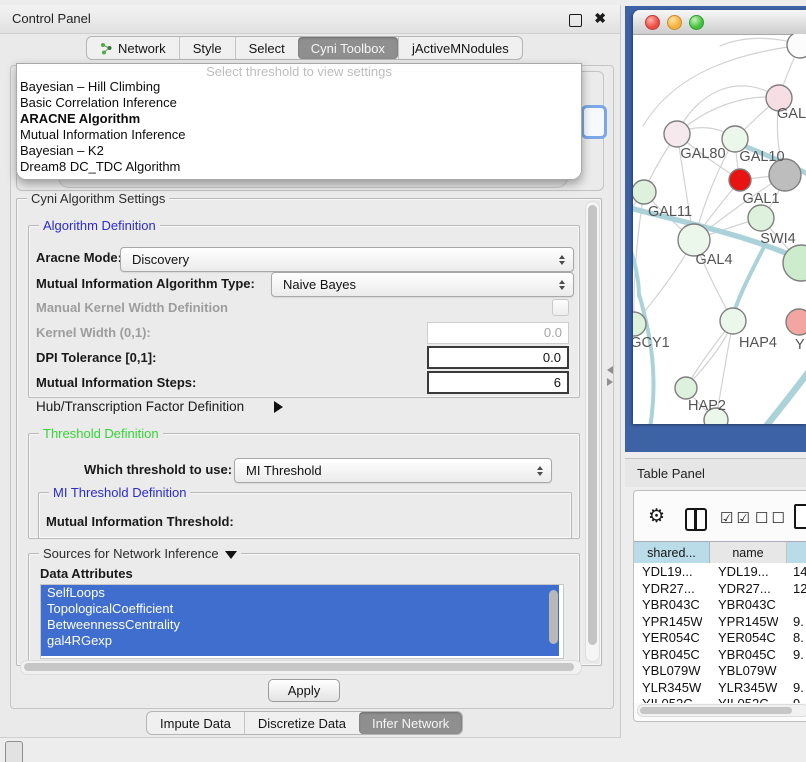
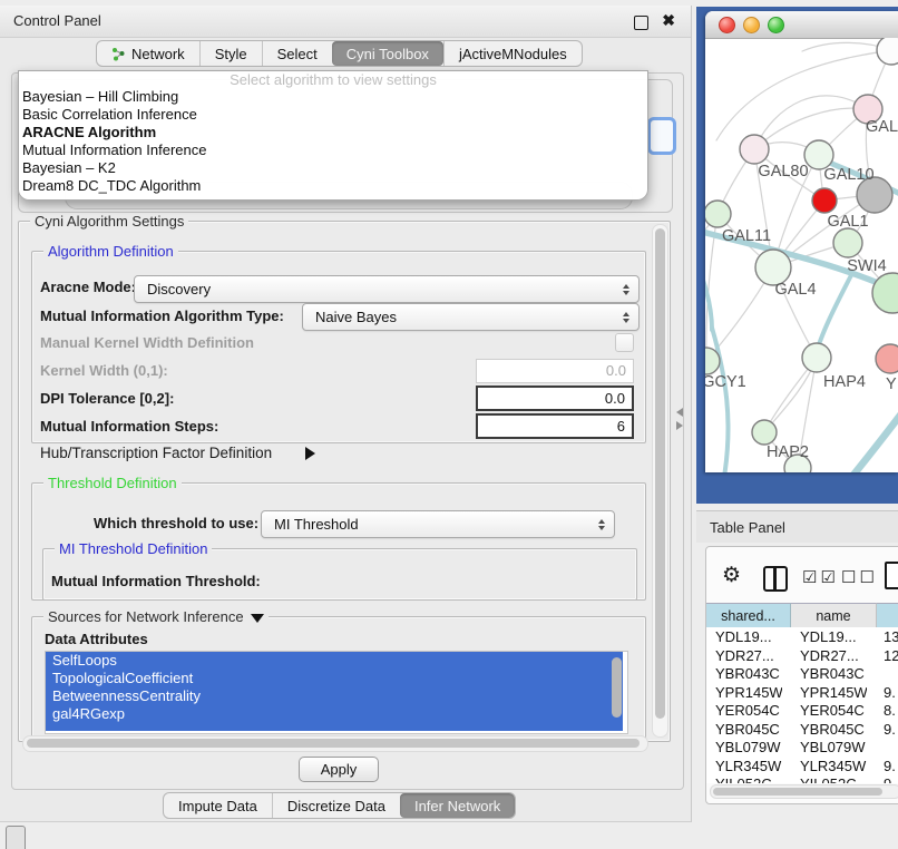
  Control Panel
  ✖
  Network
  Style
  Select
  Cyni Toolbox
  jActiveMNodules
- Select threshold to view settings
+ Select algorithm to view settings
  Bayesian – Hill Climbing
  Basic Correlation Inference
  ARACNE Algorithm
  Mutual Information Inference
  Bayesian – K2
  Dream8 DC_TDC Algorithm
  Cyni Algorithm Settings
  Algorithm Definition
  Aracne Mode
  Discovery
  Mutual Information Algorithm Type:
  Naive Bayes
  Manual Kernel Width Definition
  Kernel Width (0,1):
  0.0
- DPI Tolerance [0,1]:
+ DPI Tolerance [0,2]:
  0.0
  Mutual Information Steps:
  6
  Hub/Transcription Factor Definition
  Threshold Definition
  Which threshold to use:
  MI Threshold
  MI Threshold Definition
  Mutual Information Threshold:
  Sources for Network Inference
  Data Attributes
  SelfLoops
  TopologicalCoefficient
  BetweennessCentrality
  gal4RGexp
  Apply
  Impute Data
  Discretize Data
  Infer Network
  GAL
  GAL80
  GAL10
  GAL1
  GAL11
  GAL4
  SWI4
  GCY1
  HAP4
  Y
  HAP2
  Table Panel
  ⚙
  ☑☑
  ☐☐
  shared...
  name
  YDL19...
  YDL19...
- 14
+ 13
  YDR27...
  YDR27...
  12
  YBR043C
  YBR043C
  YPR145W
  YPR145W
  9.
  YER054C
  YER054C
  8.
  YBR045C
  YBR045C
  9.
  YBL079W
  YBL079W
  YLR345W
  YLR345W
  9.
